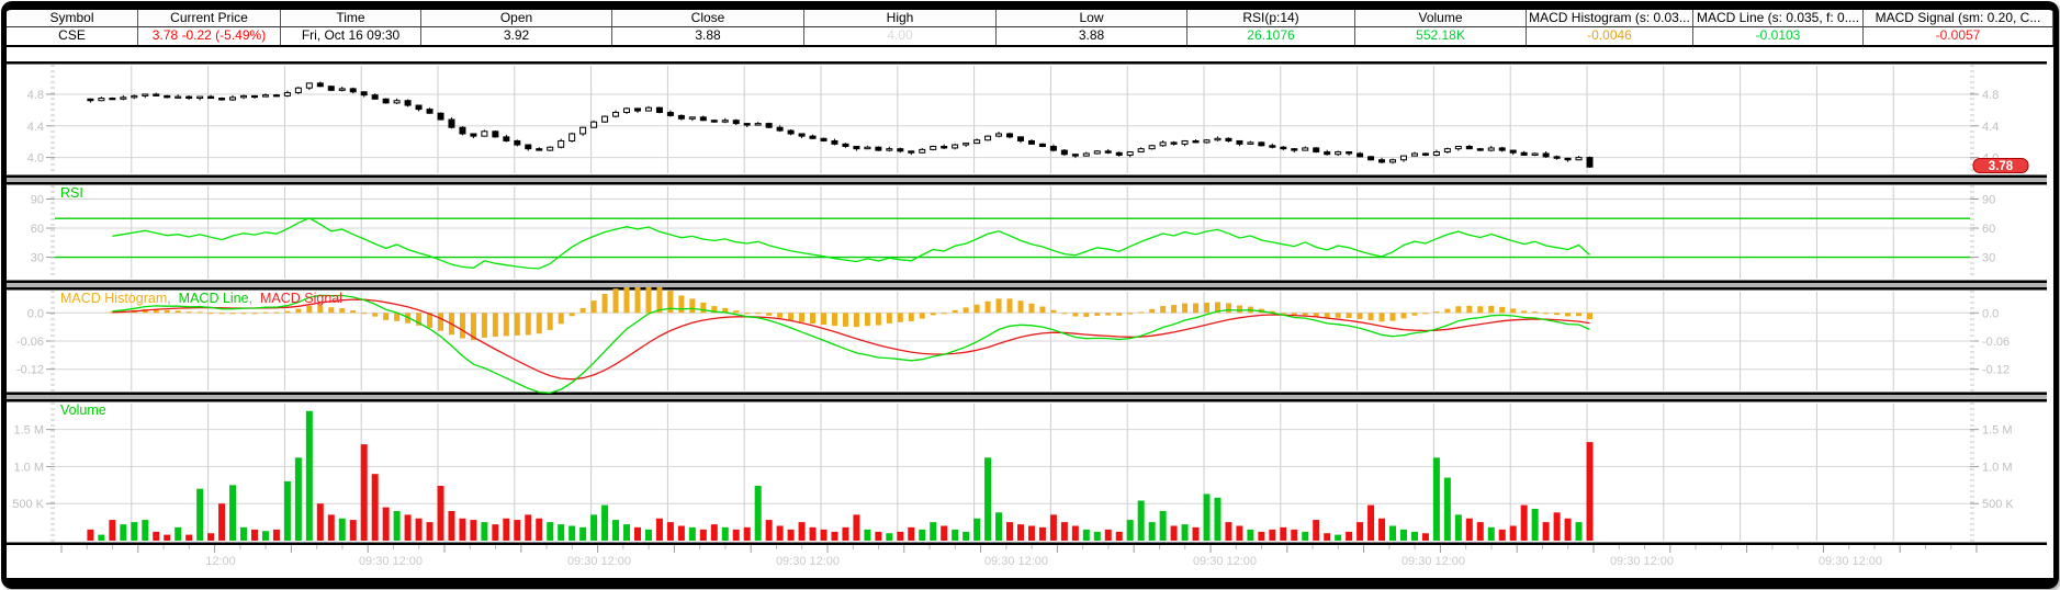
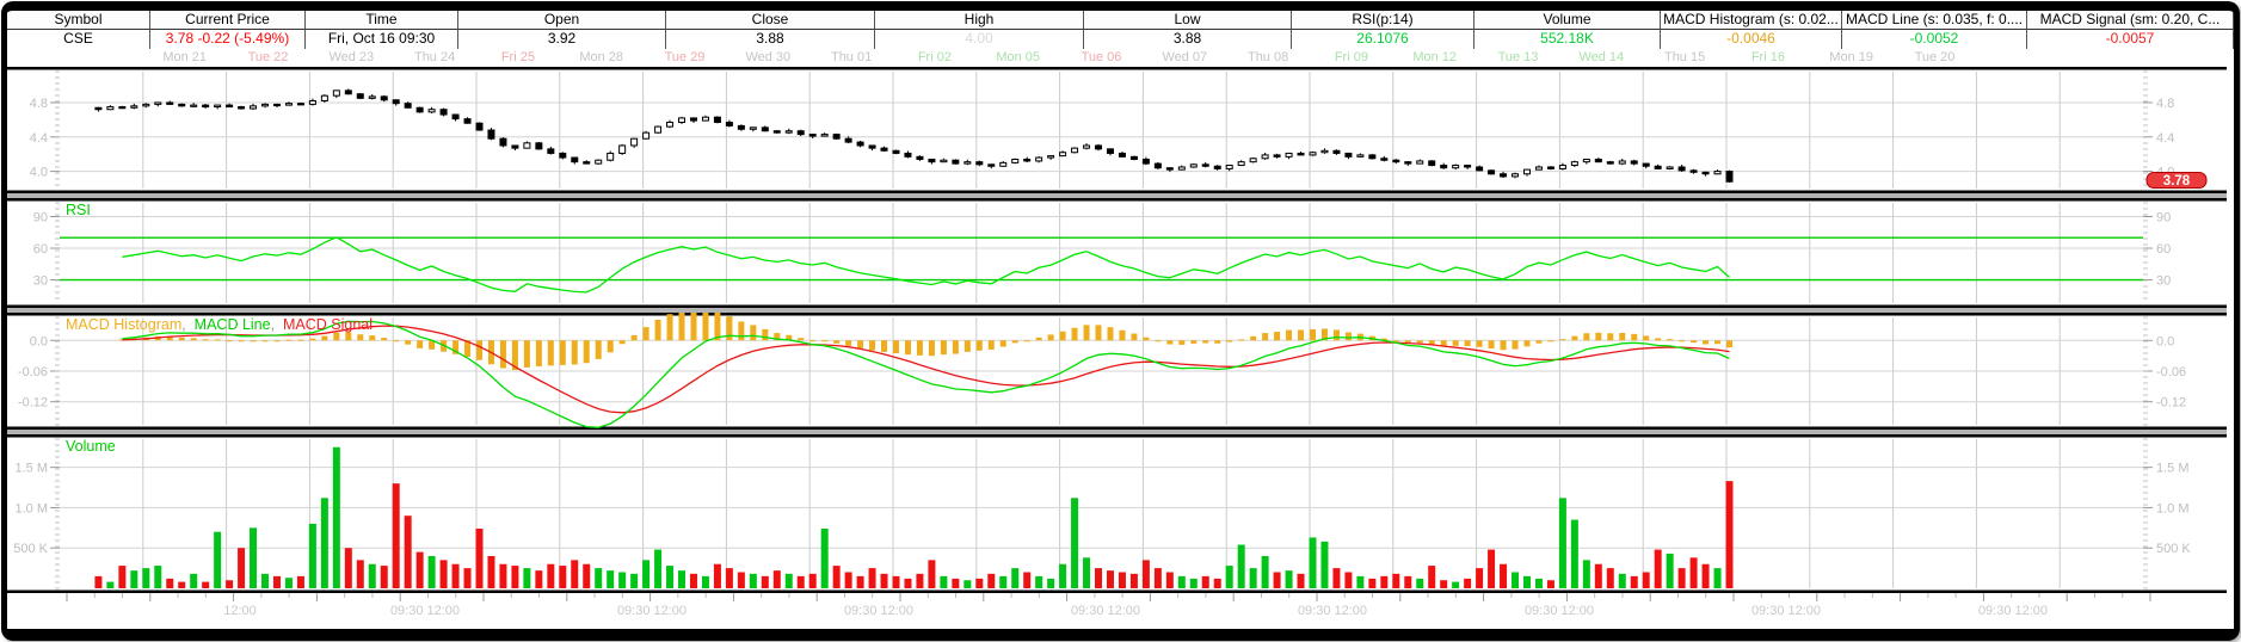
  Symbol
  Current Price
  Time
  Open
  Close
  High
  Low
  RSI(p:14)
  Volume
- MACD Histogram (s: 0.03...
+ MACD Histogram (s: 0.02...
  MACD Line (s: 0.035, f: 0....
  MACD Signal (sm: 0.20, C...
  CSE
  3.78 -0.22 (-5.49%)
  Fri, Oct 16 09:30
  3.92
  3.88
  4.00
  3.88
  26.1076
  552.18K
  -0.0046
- -0.0103
+ -0.0052
  -0.0057
+ Mon 21
+ Tue 22
+ Wed 23
+ Thu 24
+ Fri 25
+ Mon 28
+ Tue 29
+ Wed 30
+ Thu 01
+ Fri 02
+ Mon 05
+ Tue 06
+ Wed 07
+ Thu 08
+ Fri 09
+ Mon 12
+ Tue 13
+ Wed 14
+ Thu 15
+ Fri 16
+ Mon 19
+ Tue 20
  4.8
  4.8
  4.4
  4.4
  4.0
  3.78
  90
  90
  60
  60
  30
  30
  RSI
  0.0
  0.0
  -0.06
  -0.06
  -0.12
  -0.12
  MACD Histogram, MACD Line, MACD Signal
  1.5 M
  1.5 M
  1.0 M
  1.0 M
  500 K
  500 K
  Volume
  12:00
  09:30 12:00
  09:30 12:00
  09:30 12:00
  09:30 12:00
  09:30 12:00
  09:30 12:00
  09:30 12:00
  09:30 12:00
